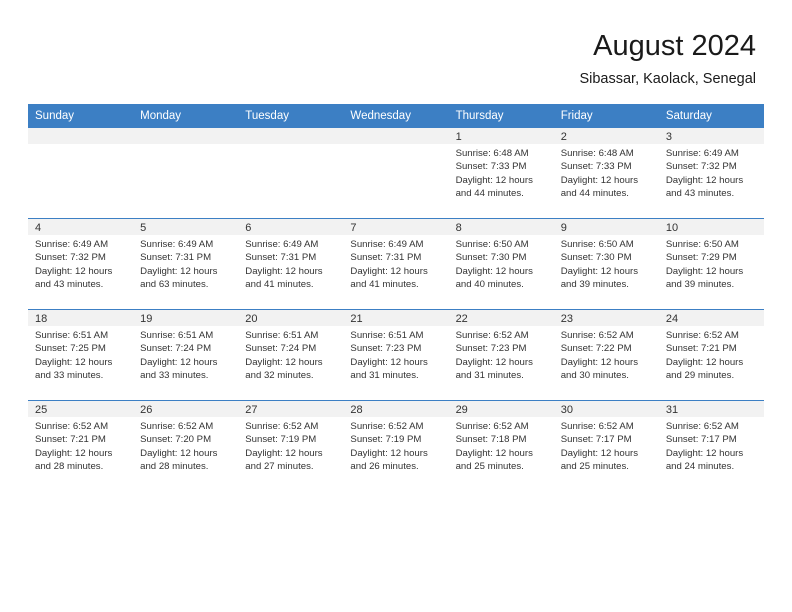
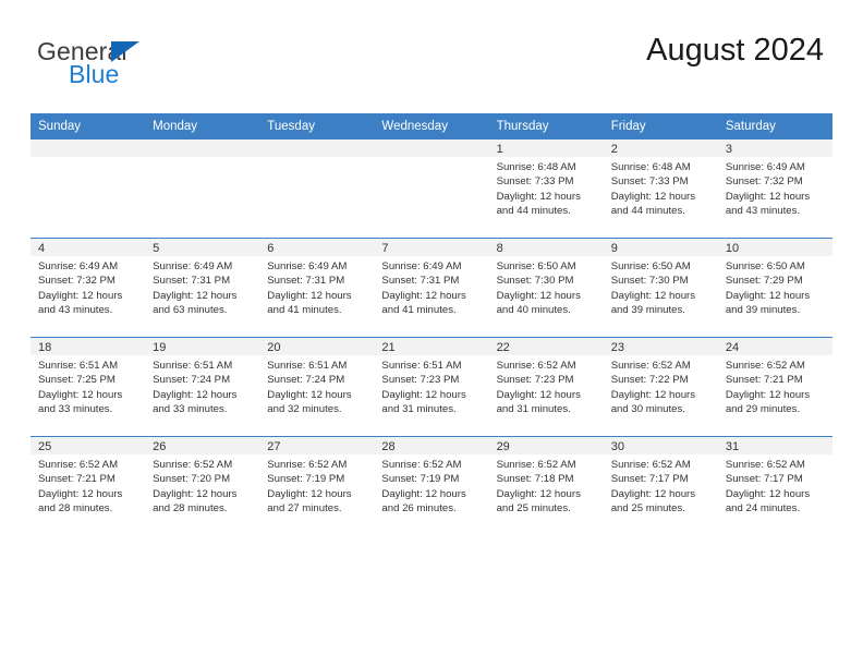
+ General
+ Blue
  August 2024
- Sibassar, Kaolack, Senegal
  Sunday	Monday	Tuesday	Wednesday	Thursday	Friday	Saturday
  				1Sunrise: 6:48 AMSunset: 7:33 PMDaylight: 12 hoursand 44 minutes.	2Sunrise: 6:48 AMSunset: 7:33 PMDaylight: 12 hoursand 44 minutes.	3Sunrise: 6:49 AMSunset: 7:32 PMDaylight: 12 hoursand 43 minutes.
  4Sunrise: 6:49 AMSunset: 7:32 PMDaylight: 12 hoursand 43 minutes.	5Sunrise: 6:49 AMSunset: 7:31 PMDaylight: 12 hoursand 63 minutes.	6Sunrise: 6:49 AMSunset: 7:31 PMDaylight: 12 hoursand 41 minutes.	7Sunrise: 6:49 AMSunset: 7:31 PMDaylight: 12 hoursand 41 minutes.	8Sunrise: 6:50 AMSunset: 7:30 PMDaylight: 12 hoursand 40 minutes.	9Sunrise: 6:50 AMSunset: 7:30 PMDaylight: 12 hoursand 39 minutes.	10Sunrise: 6:50 AMSunset: 7:29 PMDaylight: 12 hoursand 39 minutes.
  18Sunrise: 6:51 AMSunset: 7:25 PMDaylight: 12 hoursand 33 minutes.	19Sunrise: 6:51 AMSunset: 7:24 PMDaylight: 12 hoursand 33 minutes.	20Sunrise: 6:51 AMSunset: 7:24 PMDaylight: 12 hoursand 32 minutes.	21Sunrise: 6:51 AMSunset: 7:23 PMDaylight: 12 hoursand 31 minutes.	22Sunrise: 6:52 AMSunset: 7:23 PMDaylight: 12 hoursand 31 minutes.	23Sunrise: 6:52 AMSunset: 7:22 PMDaylight: 12 hoursand 30 minutes.	24Sunrise: 6:52 AMSunset: 7:21 PMDaylight: 12 hoursand 29 minutes.
  25Sunrise: 6:52 AMSunset: 7:21 PMDaylight: 12 hoursand 28 minutes.	26Sunrise: 6:52 AMSunset: 7:20 PMDaylight: 12 hoursand 28 minutes.	27Sunrise: 6:52 AMSunset: 7:19 PMDaylight: 12 hoursand 27 minutes.	28Sunrise: 6:52 AMSunset: 7:19 PMDaylight: 12 hoursand 26 minutes.	29Sunrise: 6:52 AMSunset: 7:18 PMDaylight: 12 hoursand 25 minutes.	30Sunrise: 6:52 AMSunset: 7:17 PMDaylight: 12 hoursand 25 minutes.	31Sunrise: 6:52 AMSunset: 7:17 PMDaylight: 12 hoursand 24 minutes.
